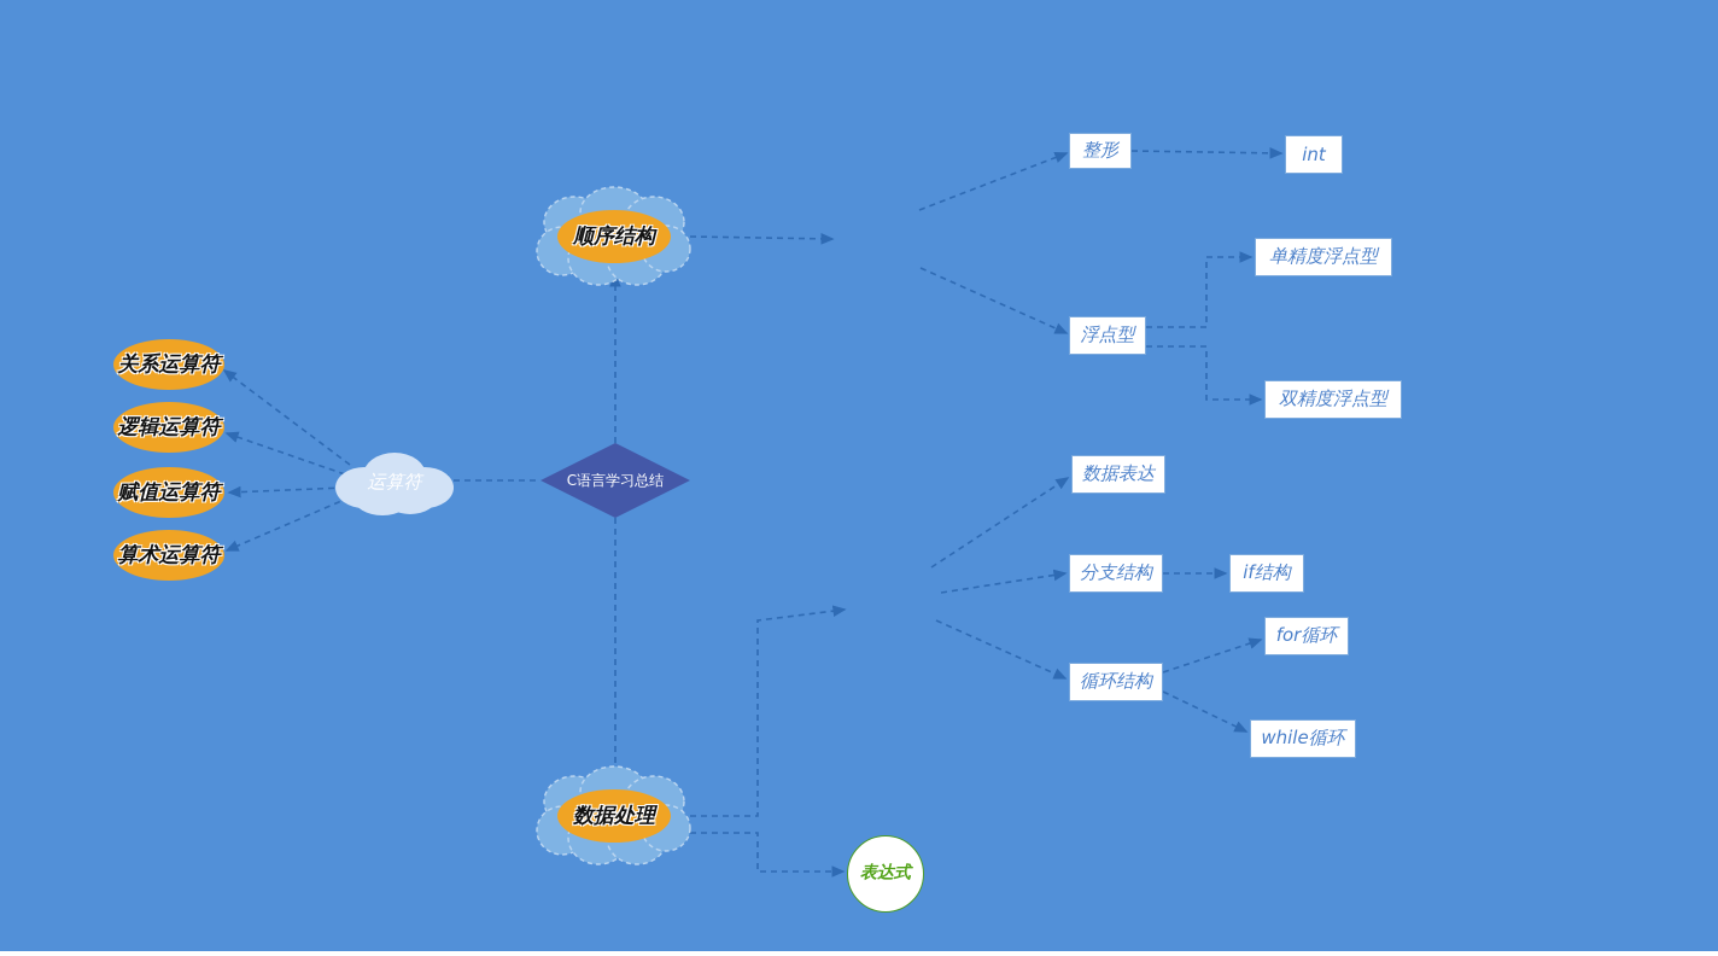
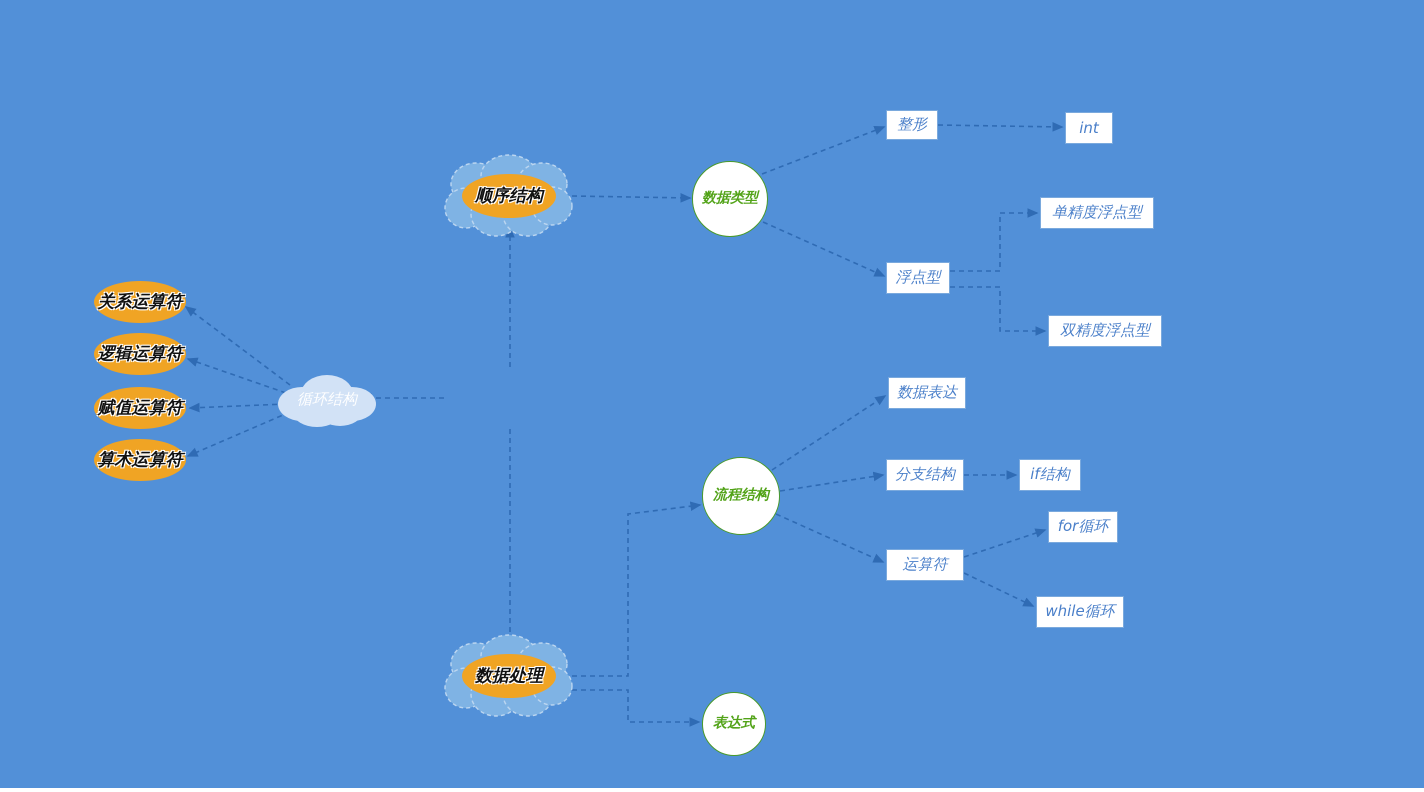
- C语言学习总结
- 运算符
+ 循环结构
  顺序结构
  数据处理
  关系运算符
  逻辑运算符
  赋值运算符
  算术运算符
+ 数据类型
+ 流程结构
  表达式
  整形
  int
  浮点型
  单精度浮点型
  双精度浮点型
  数据表达
  分支结构
  if结构
- 循环结构
+ 运算符
  for循环
  while循环
